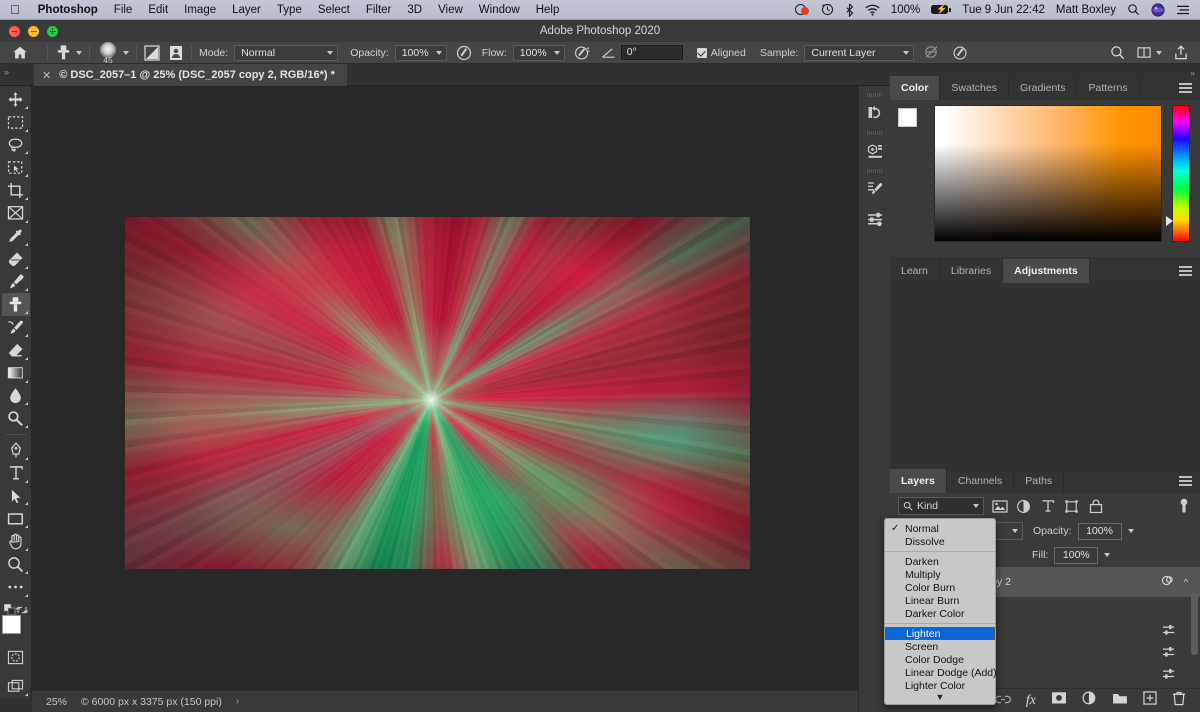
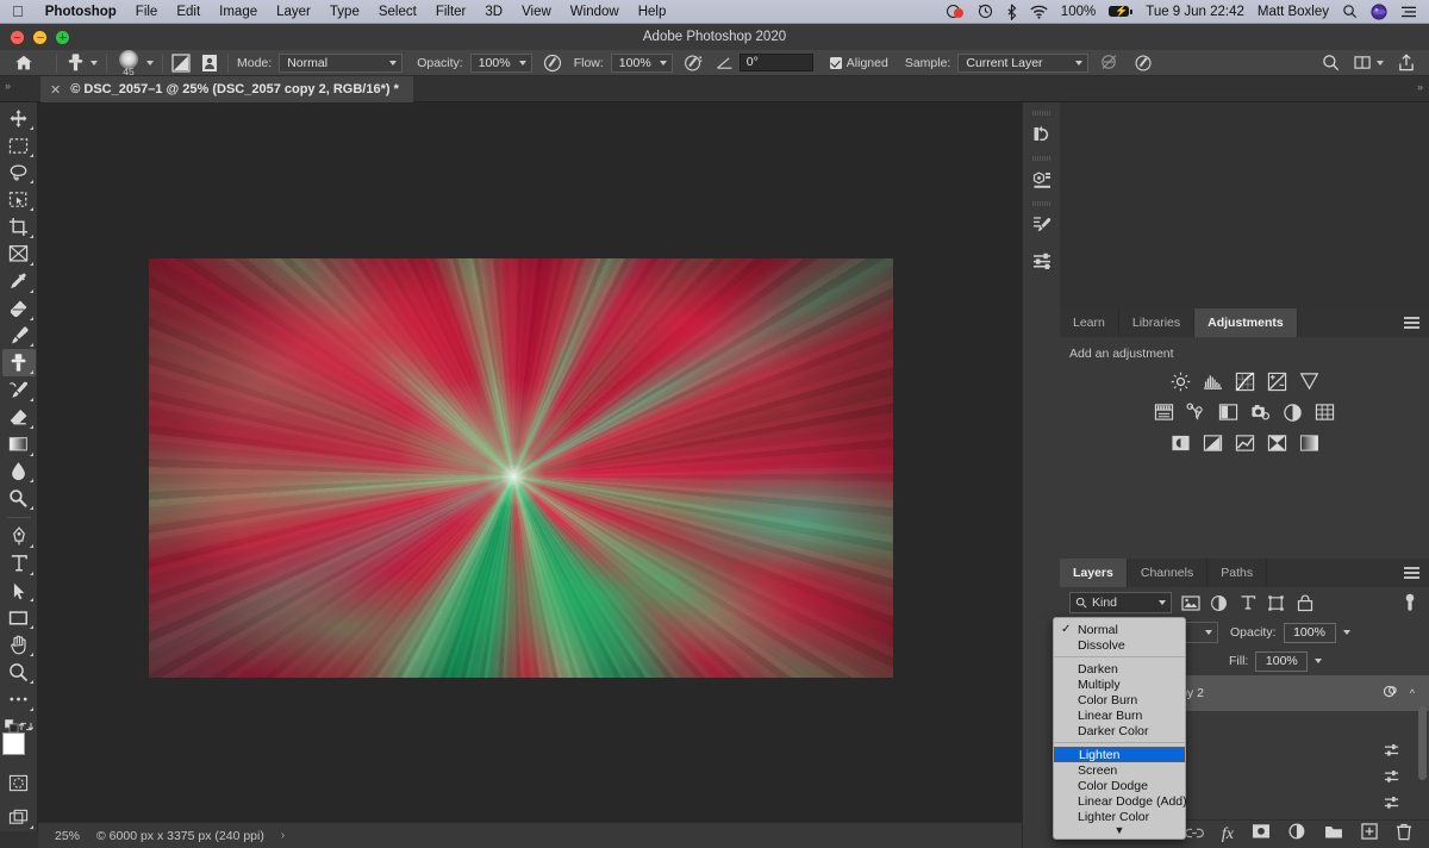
  
  Photoshop
  File
  Edit
  Image
  Layer
  Type
  Select
  Filter
  3D
  View
  Window
  Help
  100%
  ⚡
  Tue 9 Jun 22:42
  Matt Boxley
  Adobe Photoshop 2020
  45
  Mode:
  Normal
  Opacity:
  100%
  Flow:
  100%
  0°
  Aligned
  Sample:
  Current Layer
  »
  ✕
  © DSC_2057–1 @ 25% (DSC_2057 copy 2, RGB/16*) *
  »
  25%
- © 6000 px x 3375 px (150 ppi)
+ © 6000 px x 3375 px (240 ppi)
  ›
- Color
- Swatches
- Gradients
- Patterns
  Learn
  Libraries
  Adjustments
+ Add an adjustment
  Layers
  Channels
  Paths
  Kind
  Opacity:
  100%
  Fill:
  100%
  ^
  fx
  ✓
  Normal
  Dissolve
  Darken
  Multiply
  Color Burn
  Linear Burn
  Darker Color
  Lighten
  Screen
  Color Dodge
  Linear Dodge (Add)
  Lighter Color
  ▼
